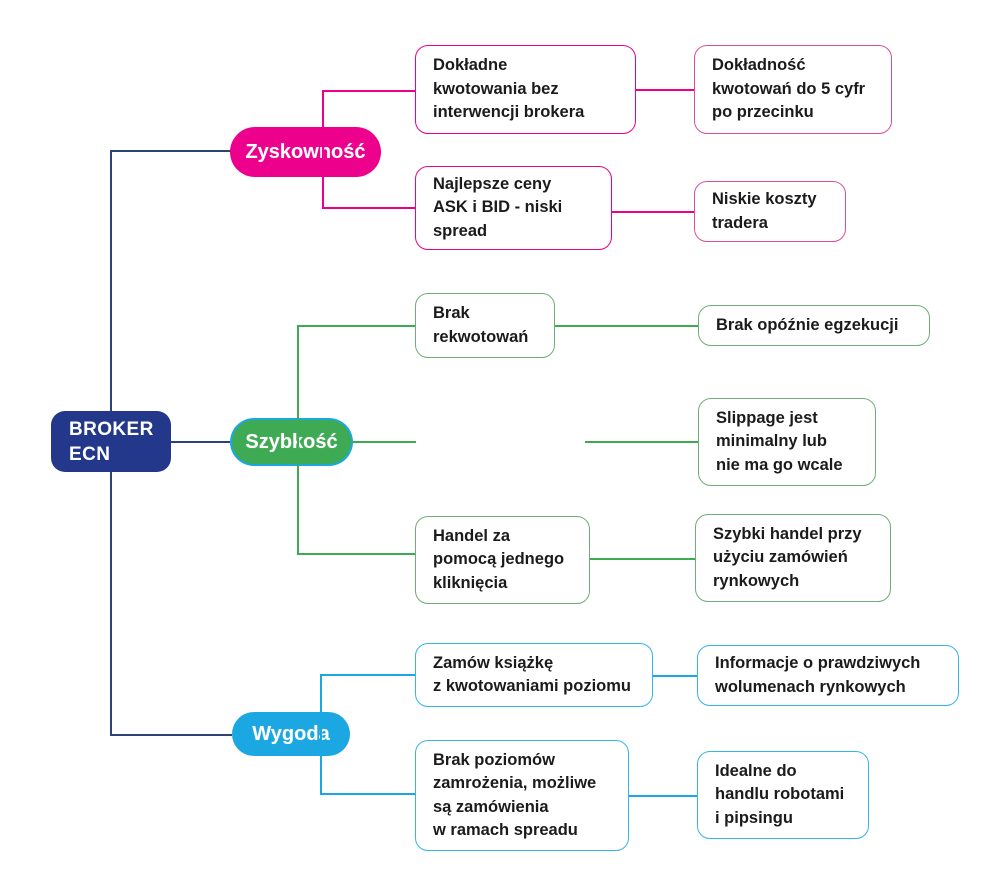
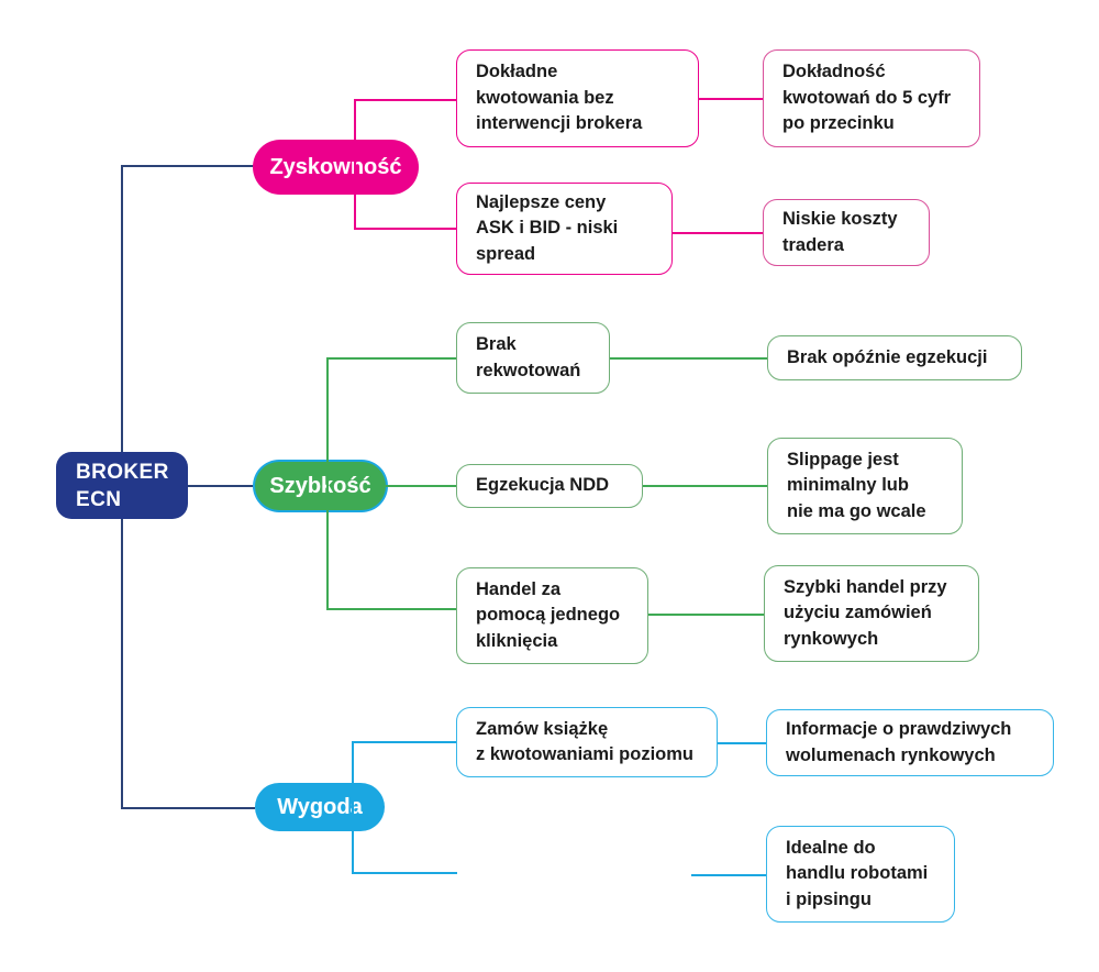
  BROKER
  ECN
  Zyskowność
  Dokładne
  kwotowania bez
  interwencji brokera
  Najlepsze ceny
  ASK i BID - niski
  spread
  Dokładność
  kwotowań do 5 cyfr
  po przecinku
  Niskie koszty
  tradera
  Szybość
  Brak
  rekwotowań
+ Egzekucja NDD
  Handel za
  pomocą jednego
  kliknięcia
  Brak opóźnie egzekucji
  Slippage jest
  minimalny lub
  nie ma go wcale
  Szybki handel przy
  użyciu zamówień
  rynkowych
  Wygoda
  Zamów książkę
  z kwotowaniami poziomu
- Brak poziomów
- zamrożenia, możliwe
- są zamówienia
- w ramach spreadu
  Informacje o prawdziwych
  wolumenach rynkowych
  Idealne do
  handlu robotami
  i pipsingu
